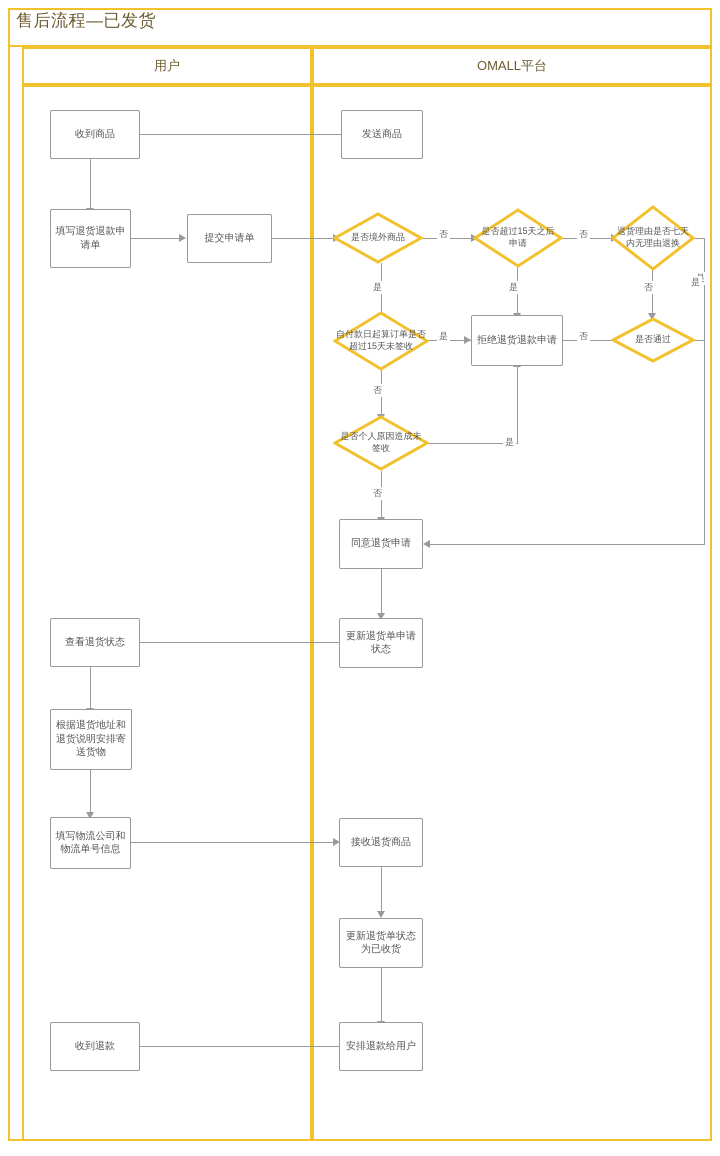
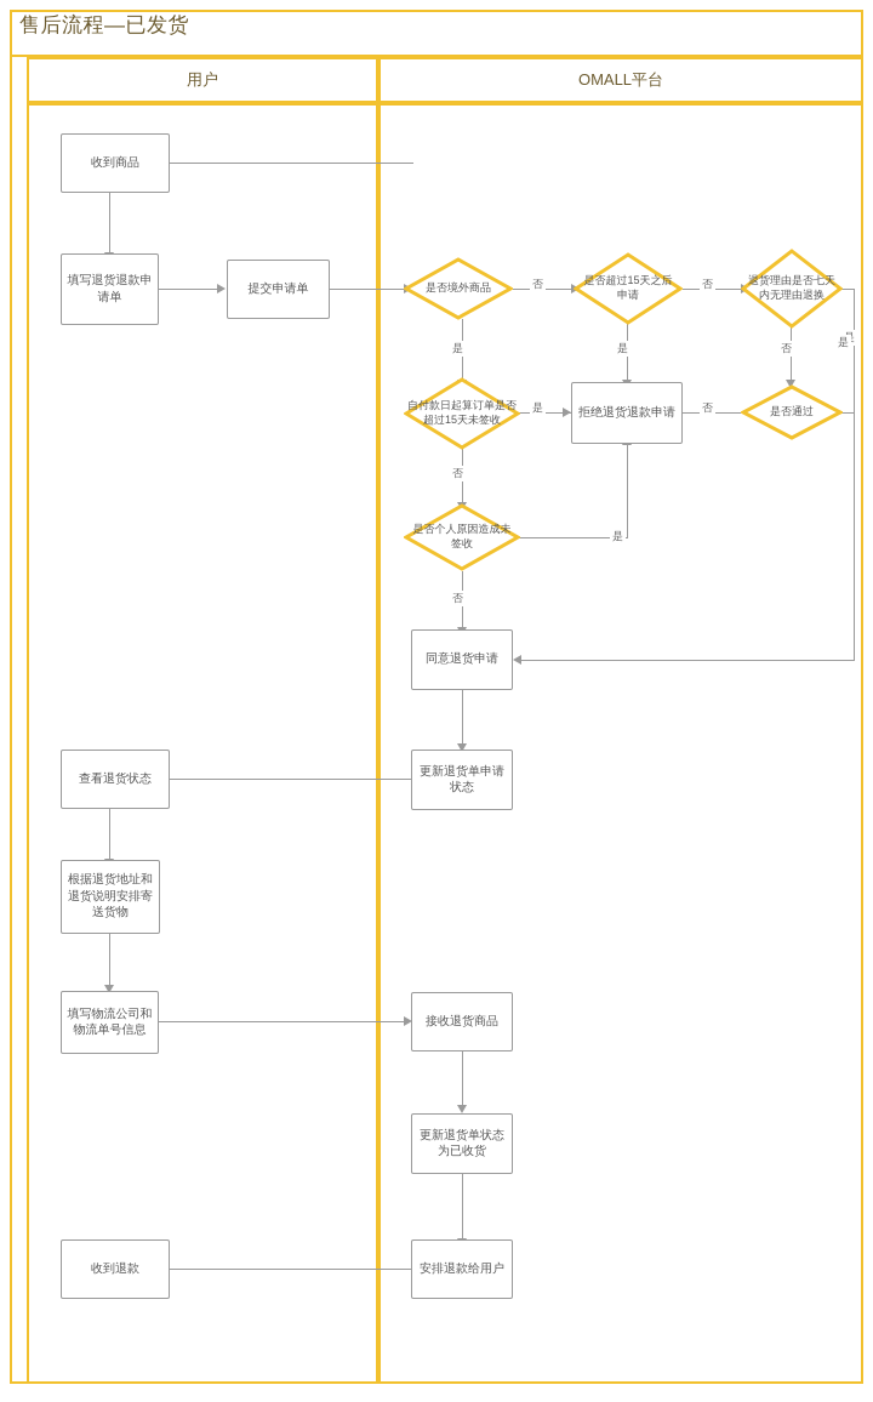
  售后流程—已发货
  用户
  OMALL平台
  否
  是
  否
  是
  否
  是
  否
  否
  是
  是
  否
  收到商品
- 发送商品
  填写退货退款申请单
  提交申请单
  是否境外商品
  是否超过15天之后申请
  退货理由是否七天内无理由退换
  自付款日起算订单是否超过15天未签收
  拒绝退货退款申请
  是否通过
  是否个人原因造成未签收
  同意退货申请
  更新退货单申请状态
  查看退货状态
  根据退货地址和退货说明安排寄送货物
  填写物流公司和物流单号信息
  接收退货商品
  更新退货单状态为已收货
  安排退款给用户
  收到退款
